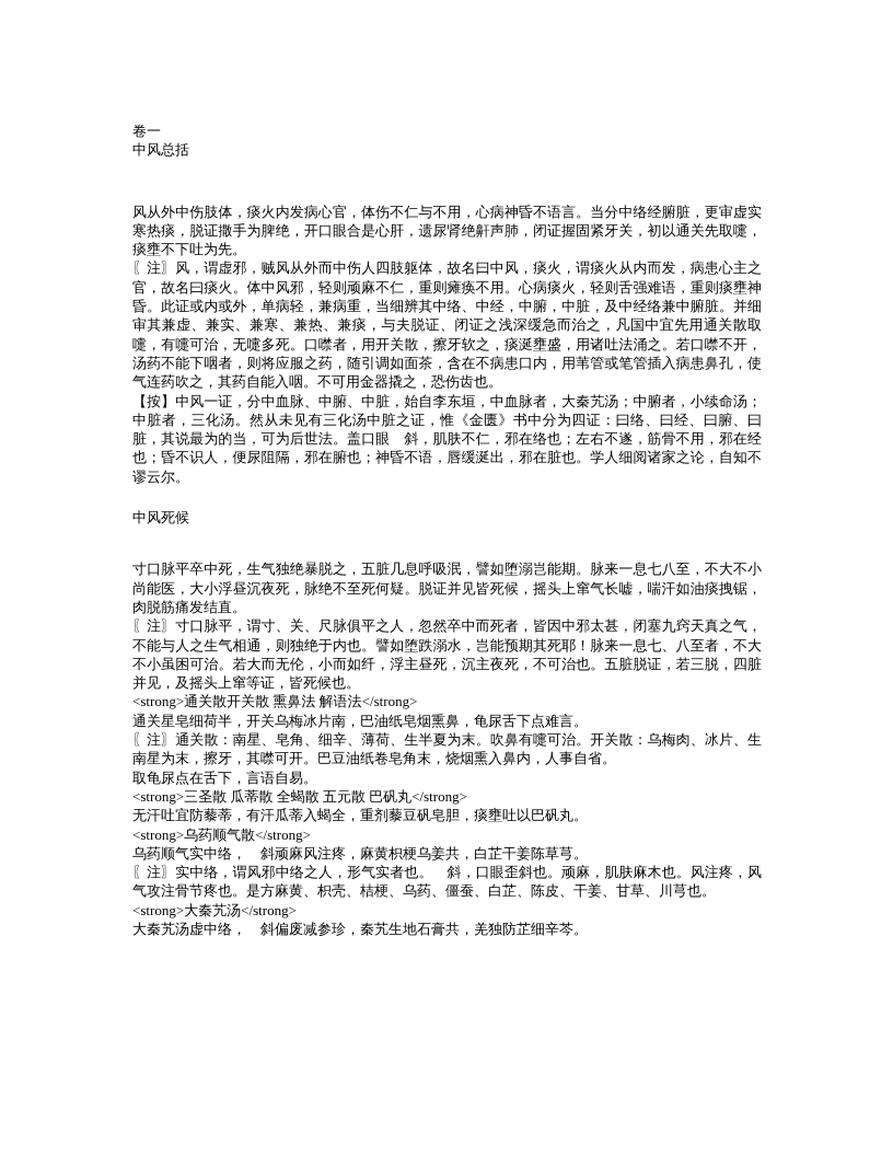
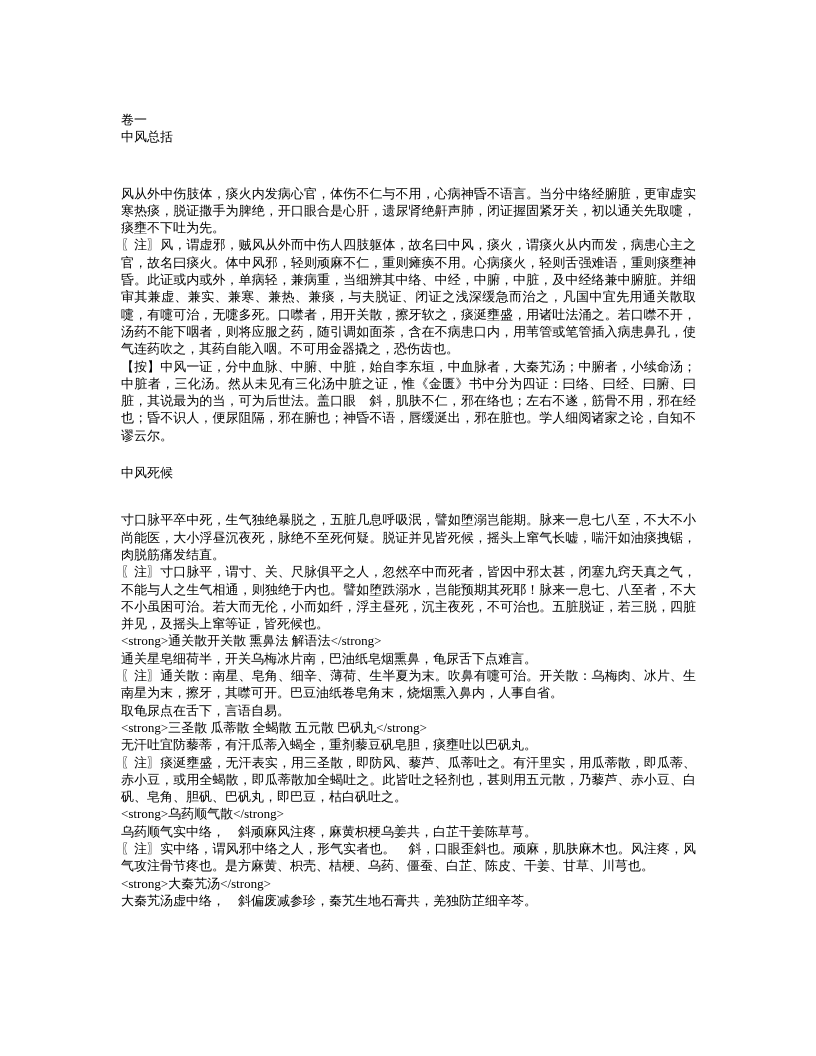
  卷一
  中风总括
  风从外中伤肢体，痰火内发病心官，体伤不仁与不用，心病神昏不语言。当分中络经腑脏，更审虚实寒热痰，脱证撒手为脾绝，开口眼合是心肝，遗尿肾绝鼾声肺，闭证握固紧牙关，初以通关先取嚏，痰壅不下吐为先。
  〖注〗风，谓虚邪，贼风从外而中伤人四肢躯体，故名曰中风，痰火，谓痰火从内而发，病患心主之官，故名曰痰火。体中风邪，轻则顽麻不仁，重则瘫痪不用。心病痰火，轻则舌强难语，重则痰壅神昏。此证或内或外，单病轻，兼病重，当细辨其中络、中经，中腑，中脏，及中经络兼中腑脏。并细审其兼虚、兼实、兼寒、兼热、兼痰，与夫脱证、闭证之浅深缓急而治之，凡国中宜先用通关散取嚏，有嚏可治，无嚏多死。口噤者，用开关散，擦牙软之，痰涎壅盛，用诸吐法涌之。若口噤不开，汤药不能下咽者，则将应服之药，随引调如面茶，含在不病患口内，用苇管或笔管插入病患鼻孔，使气连药吹之，其药自能入咽。不可用金器撬之，恐伤齿也。
  【按】中风一证，分中血脉、中腑、中脏，始自李东垣，中血脉者，大秦艽汤；中腑者，小续命汤；中脏者，三化汤。然从未见有三化汤中脏之证，惟《金匮》书中分为四证：曰络、曰经、曰腑、曰脏，其说最为的当，可为后世法。盖口眼 斜，肌肤不仁，邪在络也；左右不遂，筋骨不用，邪在经也；昏不识人，便尿阻隔，邪在腑也；神昏不语，唇缓涎出，邪在脏也。学人细阅诸家之论，自知不谬云尔。
  中风死候
  寸口脉平卒中死，生气独绝暴脱之，五脏几息呼吸泯，譬如堕溺岂能期。脉来一息七八至，不大不小尚能医，大小浮昼沉夜死，脉绝不至死何疑。脱证并见皆死候，摇头上窜气长嘘，喘汗如油痰拽锯，肉脱筋痛发结直。
  〖注〗寸口脉平，谓寸、关、尺脉俱平之人，忽然卒中而死者，皆因中邪太甚，闭塞九窍天真之气，不能与人之生气相通，则独绝于内也。譬如堕跌溺水，岂能预期其死耶！脉来一息七、八至者，不大不小虽困可治。若大而无伦，小而如纤，浮主昼死，沉主夜死，不可治也。五脏脱证，若三脱，四脏并见，及摇头上窜等证，皆死候也。
  <strong>通关散开关散 熏鼻法 解语法</strong>
  通关星皂细荷半，开关乌梅冰片南，巴油纸皂烟熏鼻，龟尿舌下点难言。
  〖注〗通关散：南星、皂角、细辛、薄荷、生半夏为末。吹鼻有嚏可治。开关散：乌梅肉、冰片、生南星为末，擦牙，其噤可开。巴豆油纸卷皂角末，烧烟熏入鼻内，人事自省。
  取龟尿点在舌下，言语自易。
  <strong>三圣散 瓜蒂散 全蝎散 五元散 巴矾丸</strong>
  无汗吐宜防藜蒂，有汗瓜蒂入蝎全，重剂藜豆矾皂胆，痰壅吐以巴矾丸。
+ 〖注〗痰涎壅盛，无汗表实，用三圣散，即防风、藜芦、瓜蒂吐之。有汗里实，用瓜蒂散，即瓜蒂、赤小豆，或用全蝎散，即瓜蒂散加全蝎吐之。此皆吐之轻剂也，甚则用五元散，乃藜芦、赤小豆、白矾、皂角、胆矾、巴矾丸，即巴豆，枯白矾吐之。
  <strong>乌药顺气散</strong>
  乌药顺气实中络， 斜顽麻风注疼，麻黄枳梗乌姜共，白芷干姜陈草芎。
  〖注〗实中络，谓风邪中络之人，形气实者也。 斜，口眼歪斜也。顽麻，肌肤麻木也。风注疼，风气攻注骨节疼也。是方麻黄、枳壳、桔梗、乌药、僵蚕、白芷、陈皮、干姜、甘草、川芎也。
  <strong>大秦艽汤</strong>
  大秦艽汤虚中络， 斜偏废减参珍，秦艽生地石膏共，羌独防芷细辛芩。
